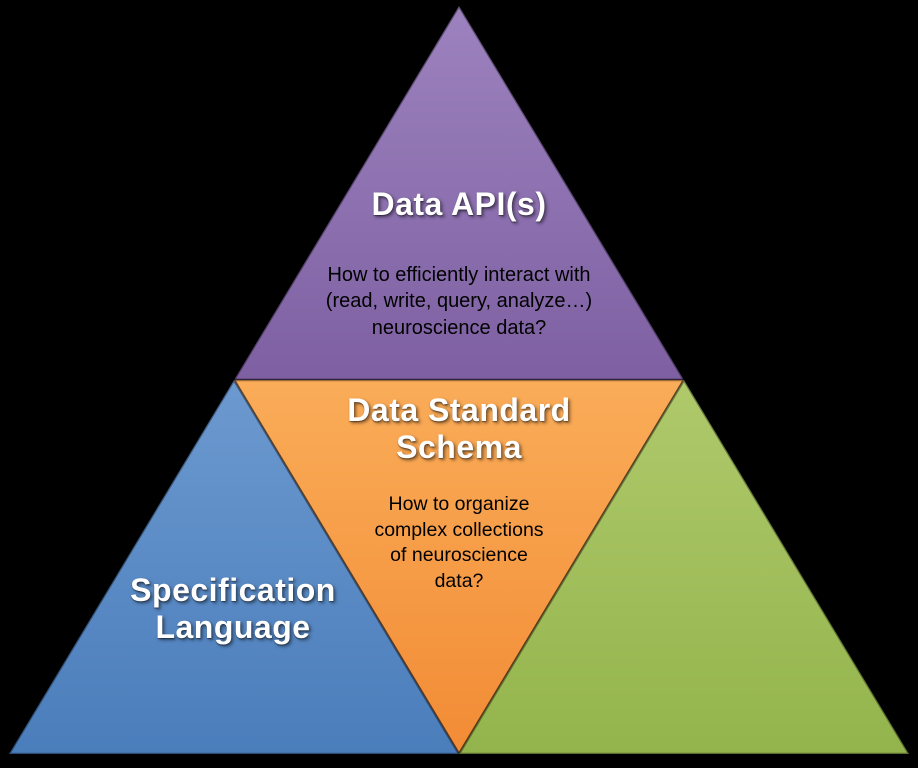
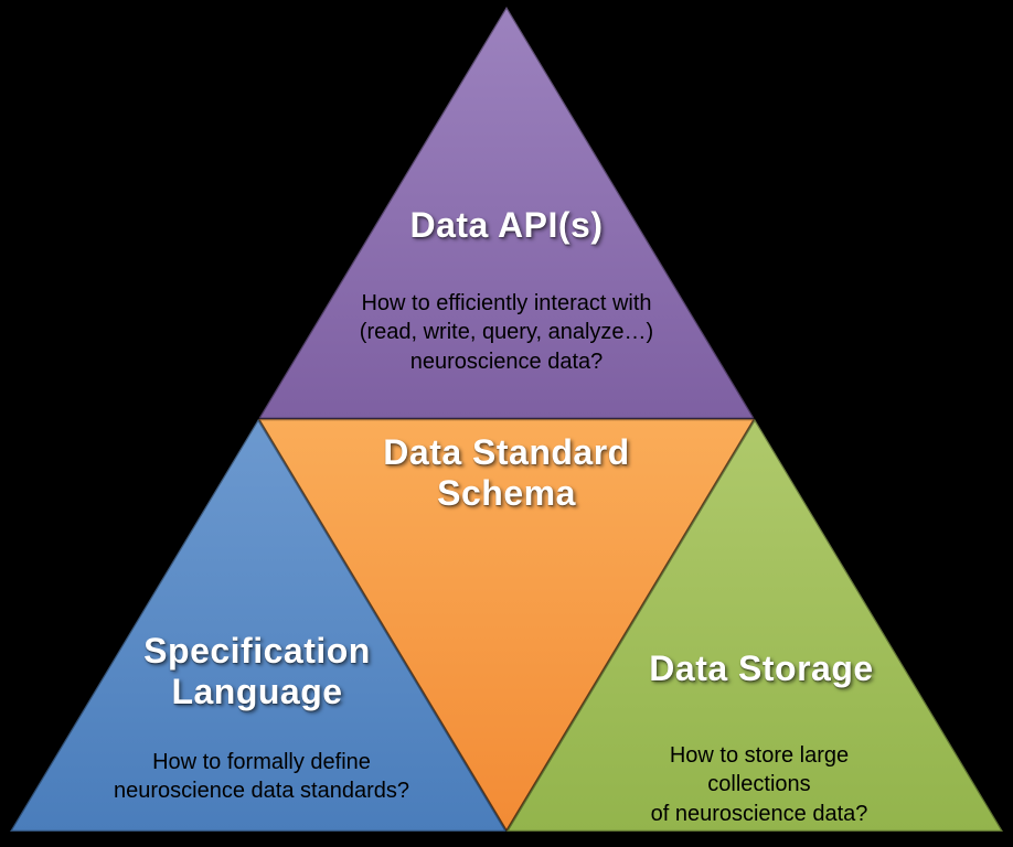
  Data API(s)
  How to efficiently interact with
  (read, write, query, analyze…)
  neuroscience data?
  Data Standard
  Schema
- How to organize
- complex collections
- of neuroscience
- data?
  Specification
  Language
+ How to formally define
+ neuroscience data standards?
+ Data Storage
+ How to store large collections
+ of neuroscience data?
